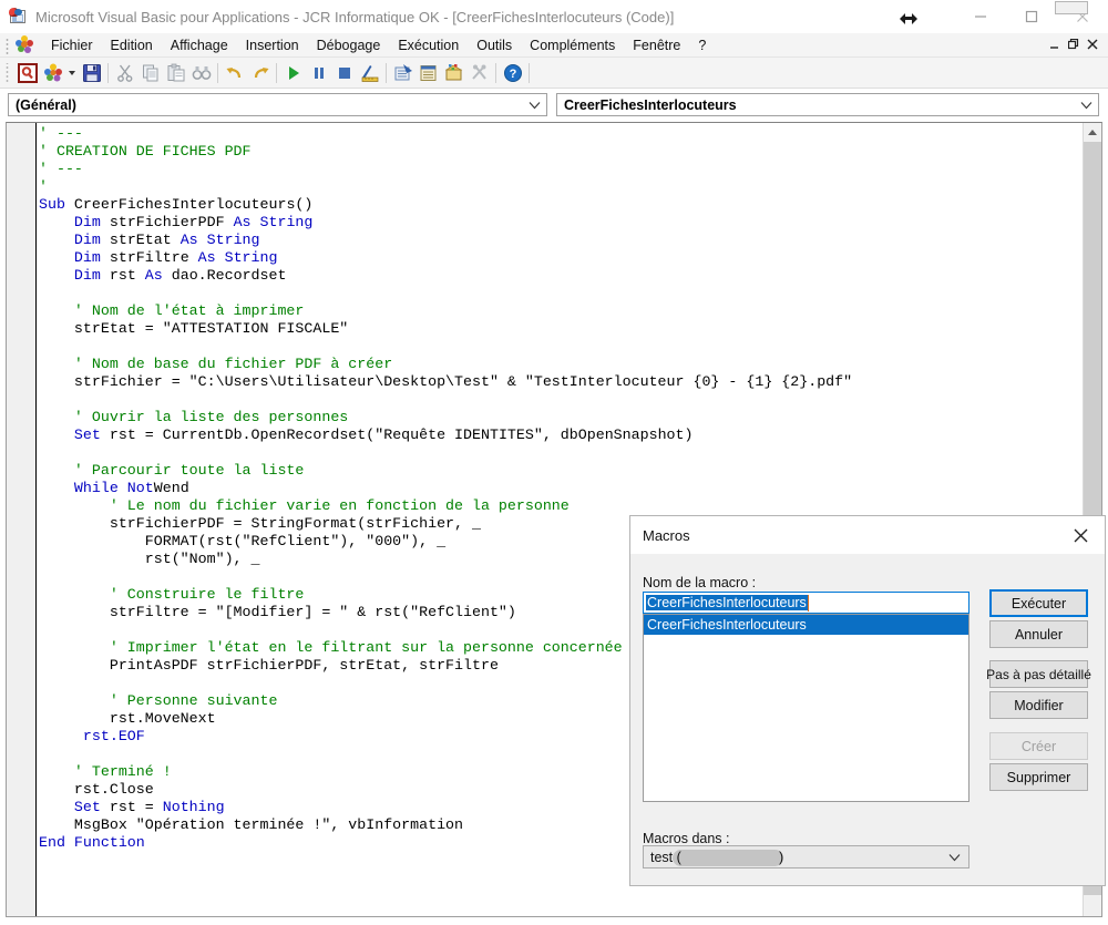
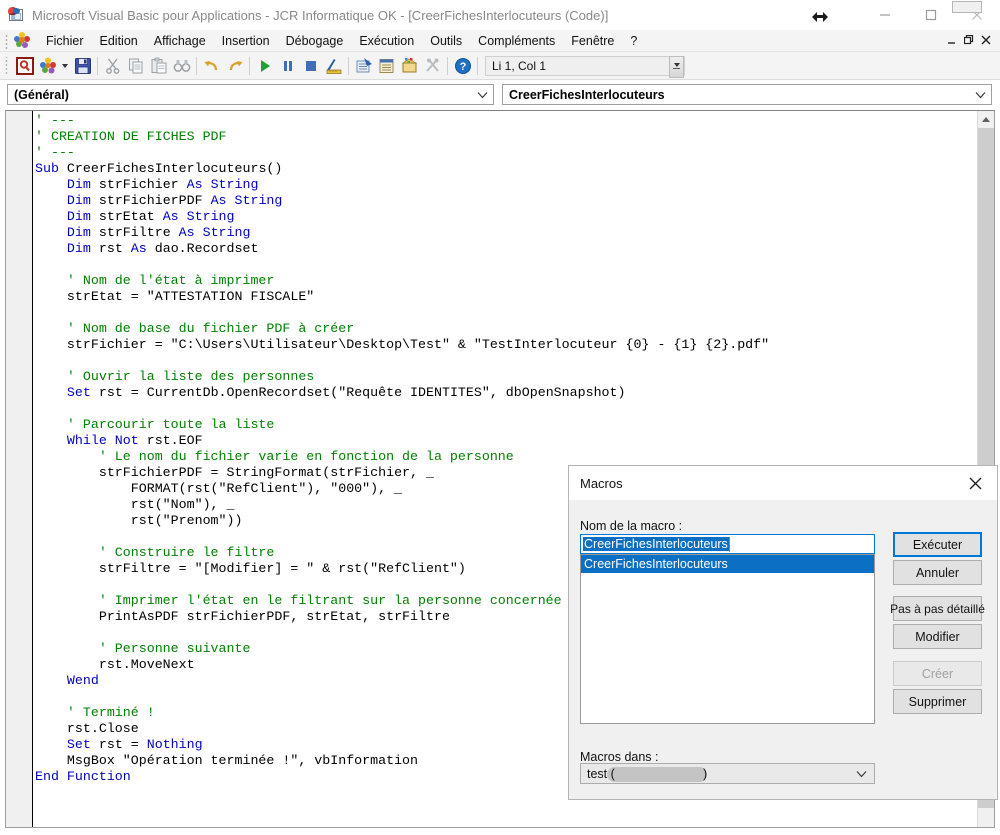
  Microsoft Visual Basic pour Applications - JCR Informatique OK - [CreerFichesInterlocuteurs (Code)]
  Fichier
  Edition
  Affichage
  Insertion
  Débogage
  Exécution
  Outils
  Compléments
  Fenêtre
  ?
  ?
+ Li 1, Col 1
  (Général)
  CreerFichesInterlocuteurs
  ' ---
  ' CREATION DE FICHES PDF
  ' ---
- '
  Sub CreerFichesInterlocuteurs()
+ Dim strFichier As String
  Dim strFichierPDF As String
  Dim strEtat As String
  Dim strFiltre As String
  Dim rst As dao.Recordset
  ' Nom de l'état à imprimer
  strEtat = "ATTESTATION FISCALE"
  ' Nom de base du fichier PDF à créer
  strFichier = "C:\Users\Utilisateur\Desktop\Test" & "TestInterlocuteur {0} - {1} {2}.pdf"
  ' Ouvrir la liste des personnes
  Set rst = CurrentDb.OpenRecordset("Requête IDENTITES", dbOpenSnapshot)
  ' Parcourir toute la liste
- While NotWend
+ While Not rst.EOF
  ' Le nom du fichier varie en fonction de la personne
  strFichierPDF = StringFormat(strFichier, _
  FORMAT(rst("RefClient"), "000"), _
  rst("Nom"), _
+ rst("Prenom"))
  ' Construire le filtre
  strFiltre = "[Modifier] = " & rst("RefClient")
  ' Imprimer l'état en le filtrant sur la personne concernée
  PrintAsPDF strFichierPDF, strEtat, strFiltre
  ' Personne suivante
  rst.MoveNext
- rst.EOF
+ Wend
  ' Terminé !
  rst.Close
  Set rst = Nothing
  MsgBox "Opération terminée !", vbInformation
  End Function
  Macros
  Nom de la macro :
  Macros dans :
  CreerFichesInterlocuteurs
  CreerFichesInterlocuteurs
  Exécuter
  Annuler
  Pas à pas détaillé
  Modifier
  Créer
  Supprimer
  test (
  )
